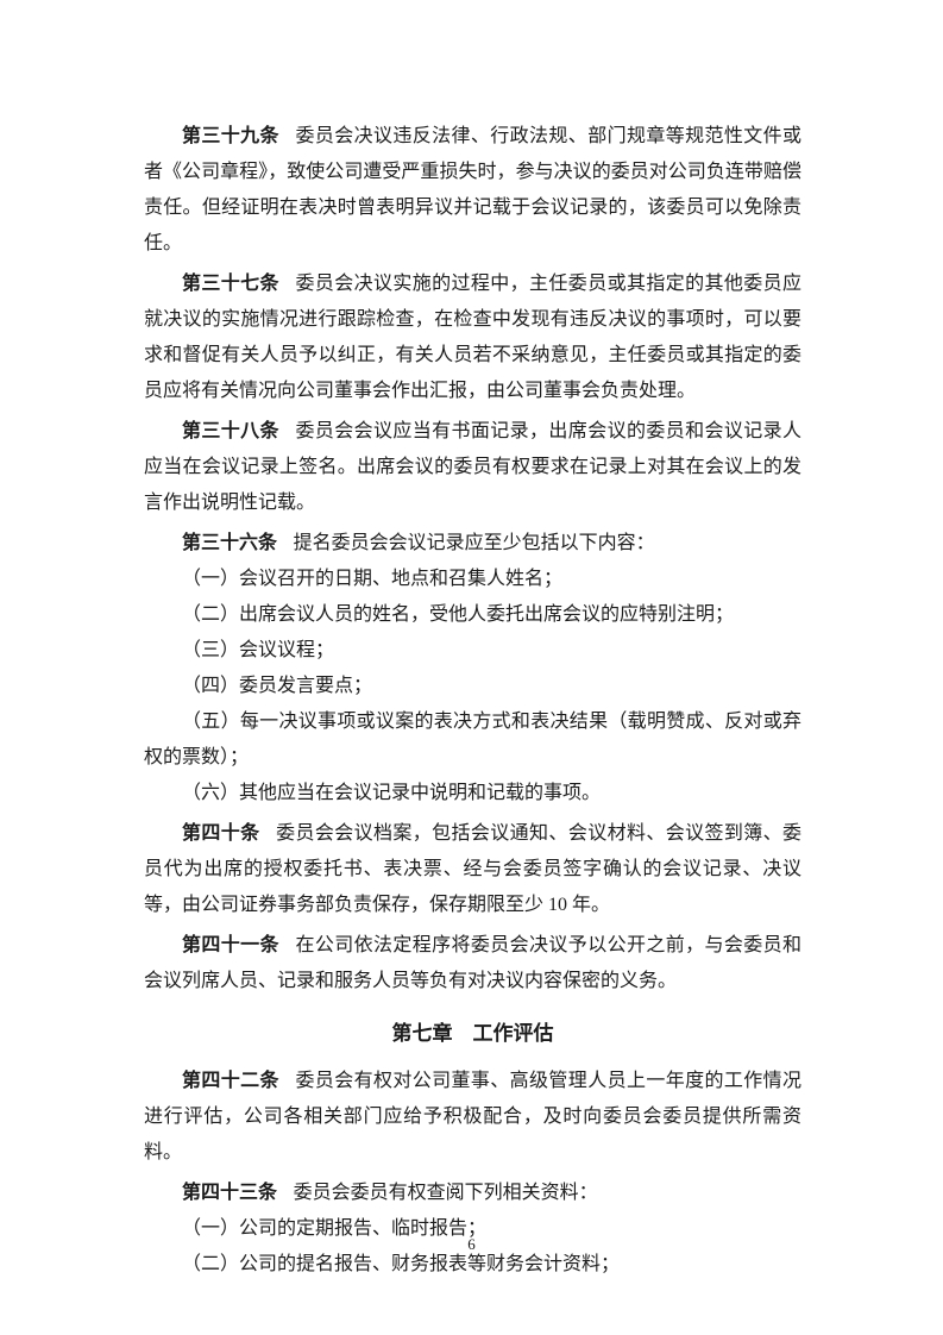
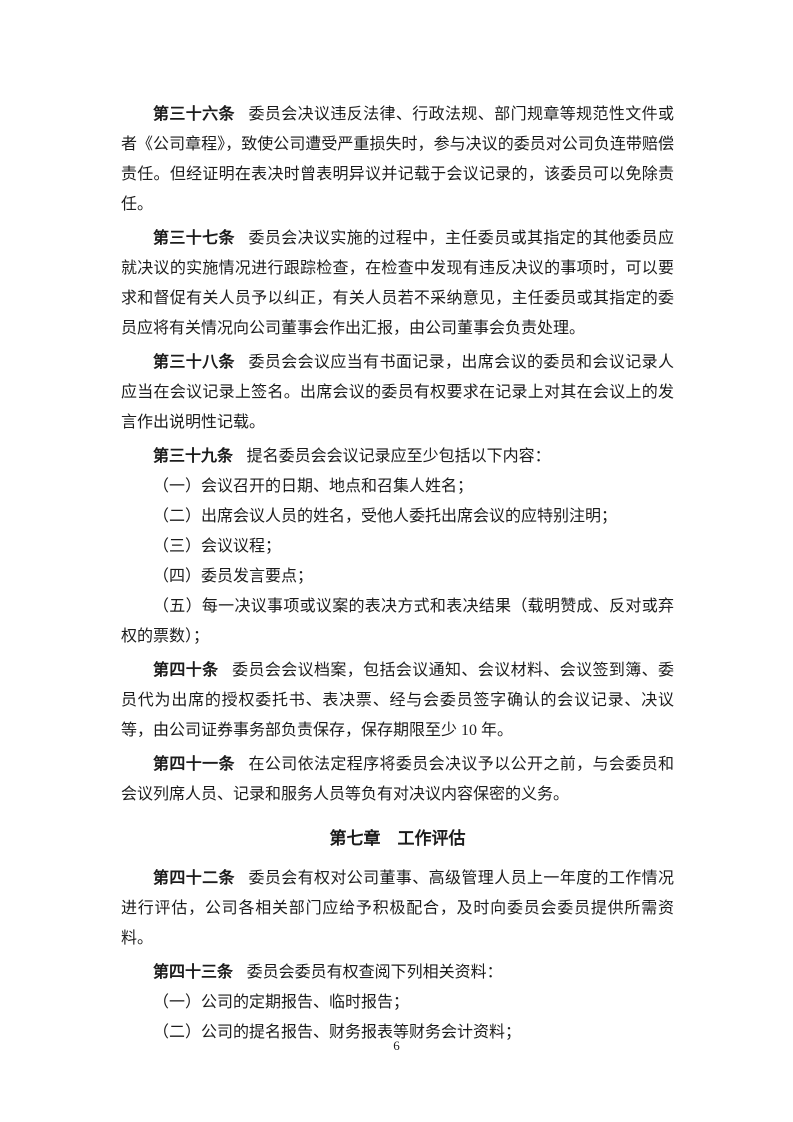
- 第三十九条 委员会决议违反法律、行政法规、部门规章等规范性文件或者《公司章程》，致使公司遭受严重损失时，参与决议的委员对公司负连带赔偿责任。但经证明在表决时曾表明异议并记载于会议记录的，该委员可以免除责任。
+ 第三十六条 委员会决议违反法律、行政法规、部门规章等规范性文件或者《公司章程》，致使公司遭受严重损失时，参与决议的委员对公司负连带赔偿责任。但经证明在表决时曾表明异议并记载于会议记录的，该委员可以免除责任。
  第三十七条 委员会决议实施的过程中，主任委员或其指定的其他委员应就决议的实施情况进行跟踪检查，在检查中发现有违反决议的事项时，可以要求和督促有关人员予以纠正，有关人员若不采纳意见，主任委员或其指定的委员应将有关情况向公司董事会作出汇报，由公司董事会负责处理。
  第三十八条 委员会会议应当有书面记录，出席会议的委员和会议记录人应当在会议记录上签名。出席会议的委员有权要求在记录上对其在会议上的发言作出说明性记载。
- 第三十六条 提名委员会会议记录应至少包括以下内容：
+ 第三十九条 提名委员会会议记录应至少包括以下内容：
  （一）会议召开的日期、地点和召集人姓名；
  （二）出席会议人员的姓名，受他人委托出席会议的应特别注明；
  （三）会议议程；
  （四）委员发言要点；
  （五）每一决议事项或议案的表决方式和表决结果（载明赞成、反对或弃权的票数）；
- （六）其他应当在会议记录中说明和记载的事项。
  第四十条 委员会会议档案，包括会议通知、会议材料、会议签到簿、委员代为出席的授权委托书、表决票、经与会委员签字确认的会议记录、决议等，由公司证券事务部负责保存，保存期限至少 10 年。
  第四十一条 在公司依法定程序将委员会决议予以公开之前，与会委员和会议列席人员、记录和服务人员等负有对决议内容保密的义务。
  第七章 工作评估
  第四十二条 委员会有权对公司董事、高级管理人员上一年度的工作情况进行评估，公司各相关部门应给予积极配合，及时向委员会委员提供所需资料。
  第四十三条 委员会委员有权查阅下列相关资料：
  （一）公司的定期报告、临时报告；
  （二）公司的提名报告、财务报表等财务会计资料；
  6
